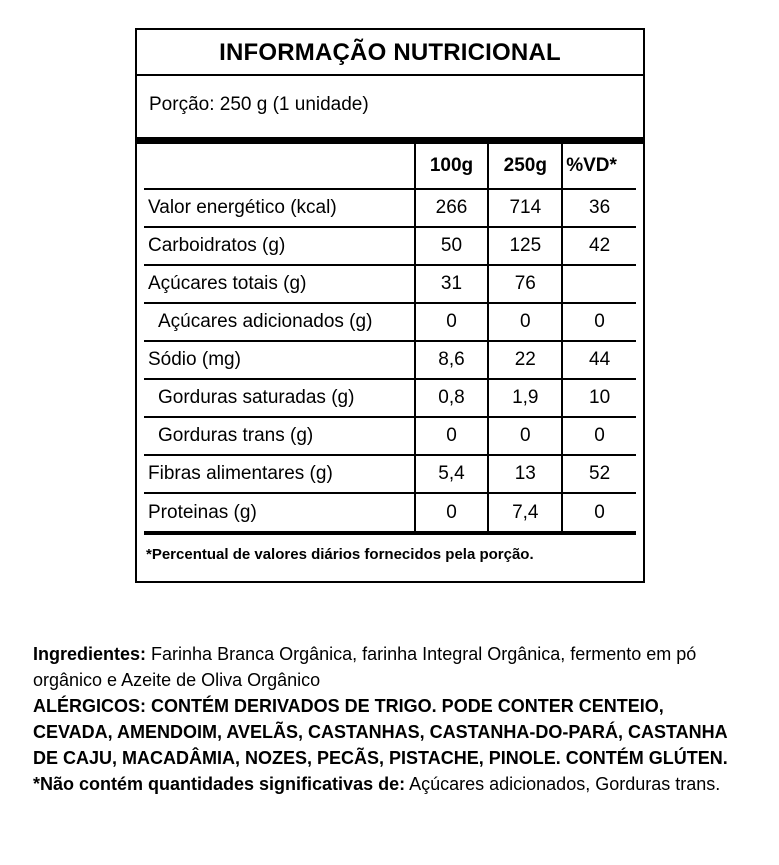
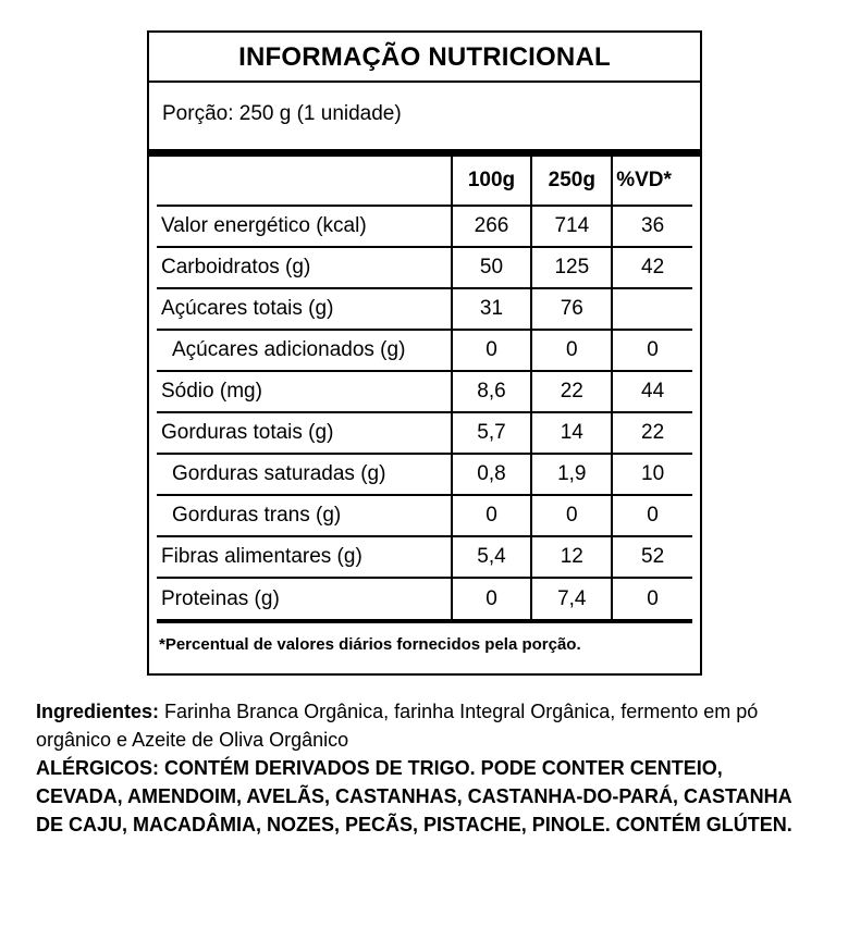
  INFORMAÇÃO NUTRICIONAL
  Porção: 250 g (1 unidade)
  	100g	250g	%VD*
  Valor energético (kcal)	266	714	36
  Carboidratos (g)	50	125	42
  Açúcares totais (g)	31	76
  Açúcares adicionados (g)	0	0	0
  Sódio (mg)	8,6	22	44
+ Gorduras totais (g)	5,7	14	22
  Gorduras saturadas (g)	0,8	1,9	10
  Gorduras trans (g)	0	0	0
- Fibras alimentares (g)	5,4	13	52
+ Fibras alimentares (g)	5,4	12	52
  Proteinas (g)	0	7,4	0
  *Percentual de valores diários fornecidos pela porção.
  Ingredientes: Farinha Branca Orgânica, farinha Integral Orgânica, fermento em pó orgânico e Azeite de Oliva Orgânico
  ALÉRGICOS: CONTÉM DERIVADOS DE TRIGO. PODE CONTER CENTEIO, CEVADA, AMENDOIM, AVELÃS, CASTANHAS, CASTANHA-DO-PARÁ, CASTANHA DE CAJU, MACADÂMIA, NOZES, PECÃS, PISTACHE, PINOLE. CONTÉM GLÚTEN.
- *Não contém quantidades significativas de: Açúcares adicionados, Gorduras trans.
